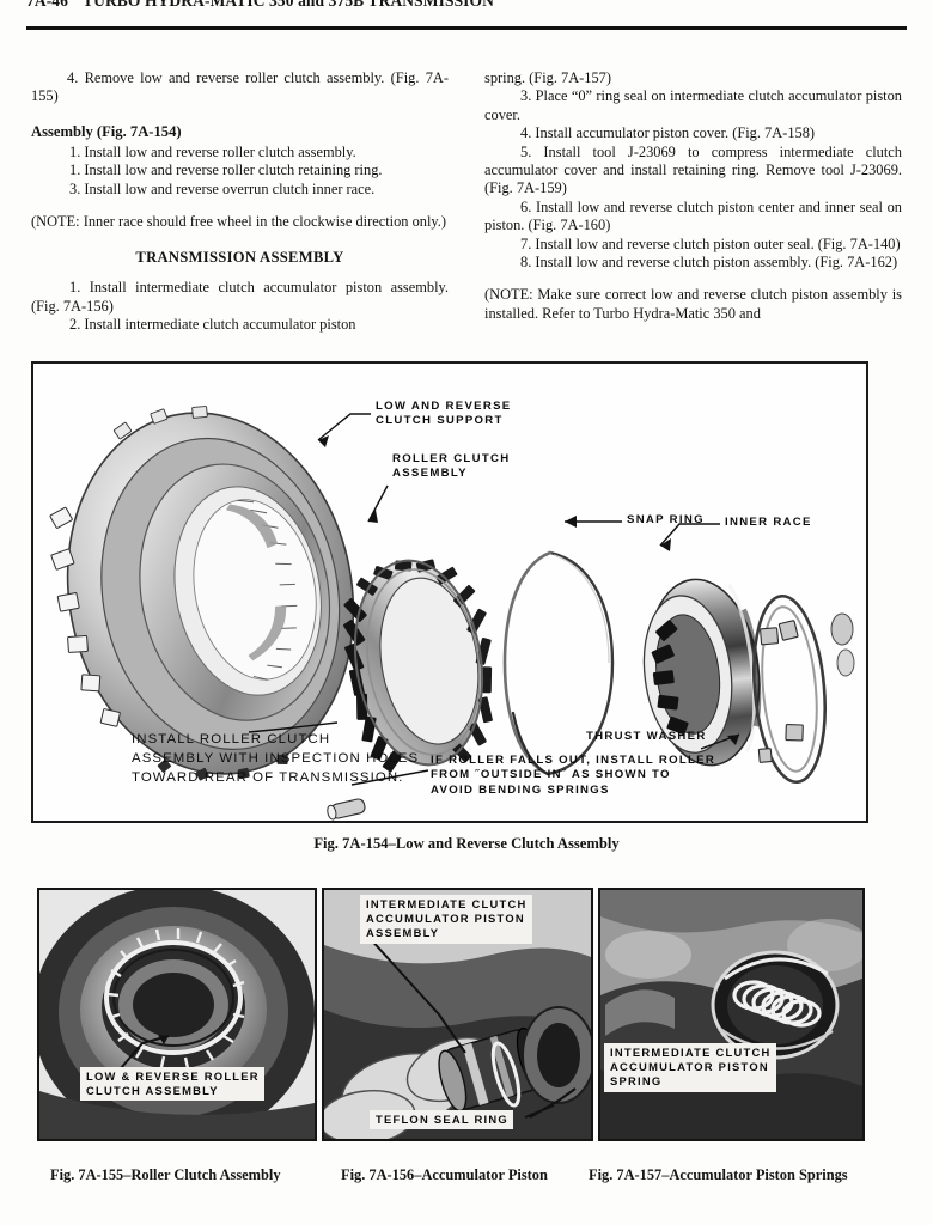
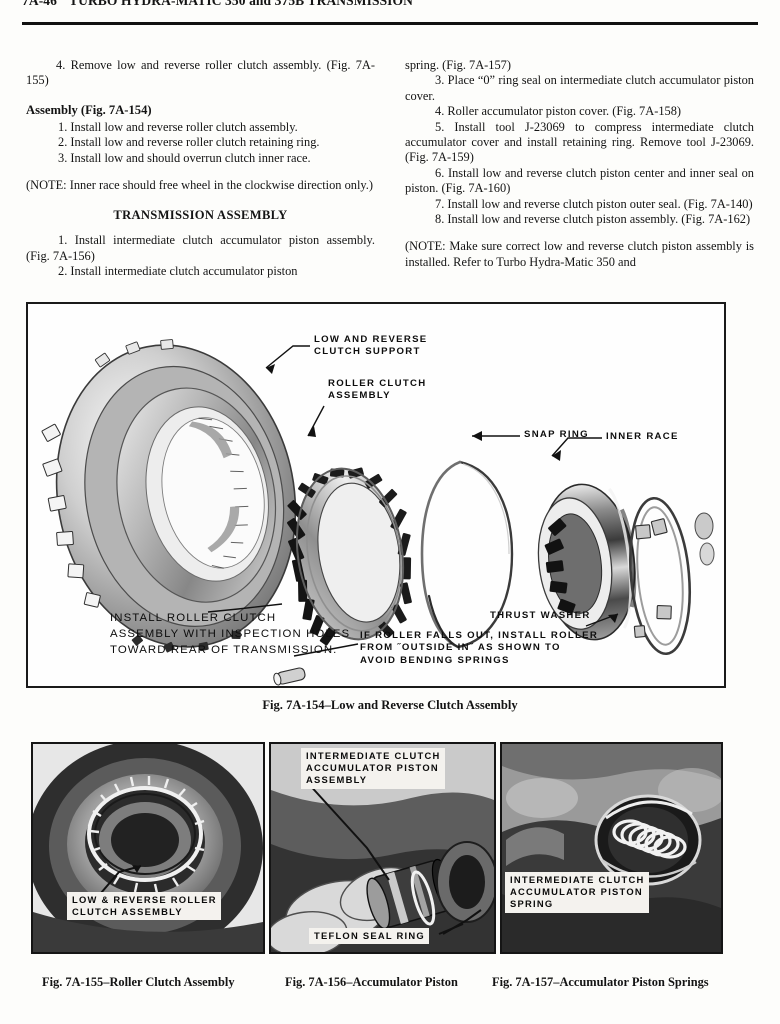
  7A-46 TURBO HYDRA-MATIC 350 and 375B TRANSMISSION
  4. Remove low and reverse roller clutch assembly. (Fig. 7A-155)
  Assembly (Fig. 7A-154)
  1. Install low and reverse roller clutch assembly.
- 1. Install low and reverse roller clutch retaining ring.
+ 2. Install low and reverse roller clutch retaining ring.
- 3. Install low and reverse overrun clutch inner race.
+ 3. Install low and should overrun clutch inner race.
  (NOTE: Inner race should free wheel in the clockwise direction only.)
  TRANSMISSION ASSEMBLY
  1. Install intermediate clutch accumulator piston assembly. (Fig. 7A-156)
  2. Install intermediate clutch accumulator piston
  spring. (Fig. 7A-157)
  3. Place “0” ring seal on intermediate clutch accumulator piston cover.
- 4. Install accumulator piston cover. (Fig. 7A-158)
+ 4. Roller accumulator piston cover. (Fig. 7A-158)
  5. Install tool J-23069 to compress intermediate clutch accumulator cover and install retaining ring. Remove tool J-23069. (Fig. 7A-159)
  6. Install low and reverse clutch piston center and inner seal on piston. (Fig. 7A-160)
  7. Install low and reverse clutch piston outer seal. (Fig. 7A-140)
  8. Install low and reverse clutch piston assembly. (Fig. 7A-162)
  (NOTE: Make sure correct low and reverse clutch piston assembly is installed. Refer to Turbo Hydra-Matic 350 and
  LOW AND REVERSE
  CLUTCH SUPPORT
  ROLLER CLUTCH
  ASSEMBLY
  SNAP RING
  INNER RACE
  THRUST WASHER
  INSTALL ROLLER CLUTCH
  ASSEMBLY WITH INSPECTION HOLES
  TOWARD REAR OF TRANSMISSION.
  IF ROLLER FALLS OUT, INSTALL ROLLER
  FROM ˝OUTSIDE IN˝ AS SHOWN TO
  AVOID BENDING SPRINGS
  Fig. 7A-154–Low and Reverse Clutch Assembly
  LOW & REVERSE ROLLER
  CLUTCH ASSEMBLY
  INTERMEDIATE CLUTCH
  ACCUMULATOR PISTON
  ASSEMBLY
  TEFLON SEAL RING
  INTERMEDIATE CLUTCH
  ACCUMULATOR PISTON
  SPRING
  Fig. 7A-155–Roller Clutch Assembly
  Fig. 7A-156–Accumulator Piston
  Fig. 7A-157–Accumulator Piston Springs
